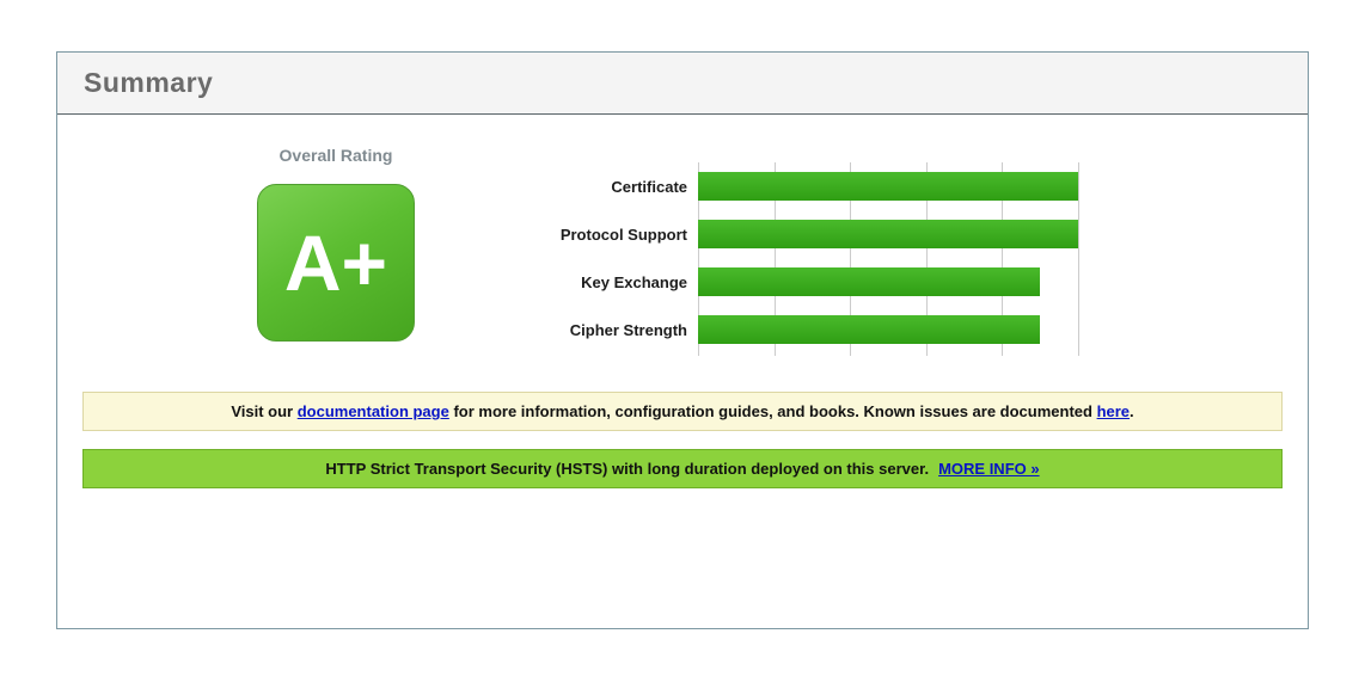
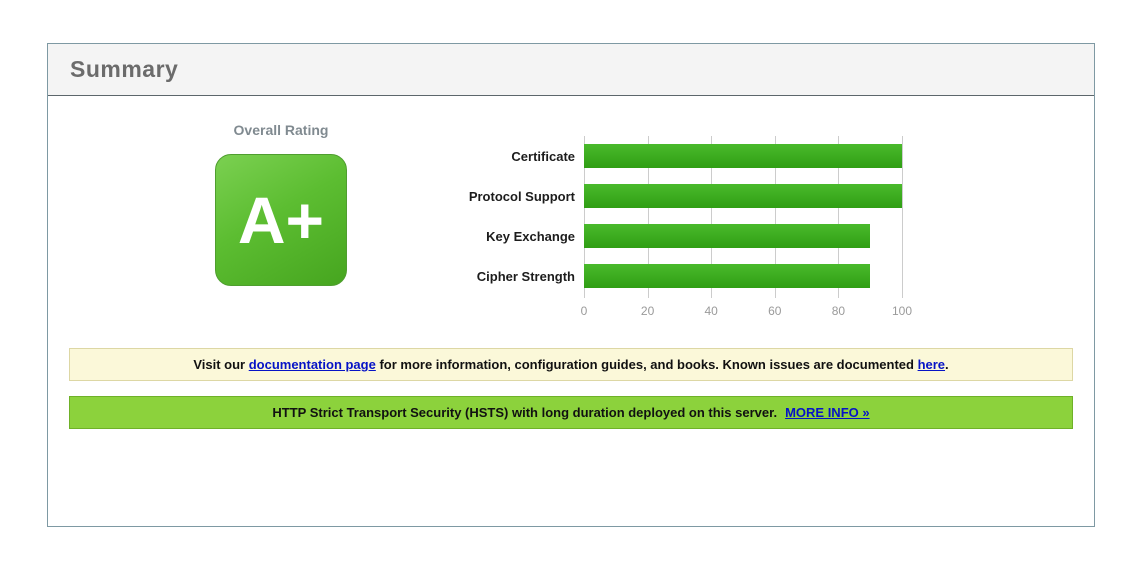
  Summary
  Overall Rating
  A+
  Certificate
  Protocol Support
  Key Exchange
  Cipher Strength
+ 0
+ 20
+ 40
+ 60
+ 80
+ 100
  Visit our documentation page for more information, configuration guides, and books. Known issues are documented here.
  HTTP Strict Transport Security (HSTS) with long duration deployed on this server. MORE INFO »
